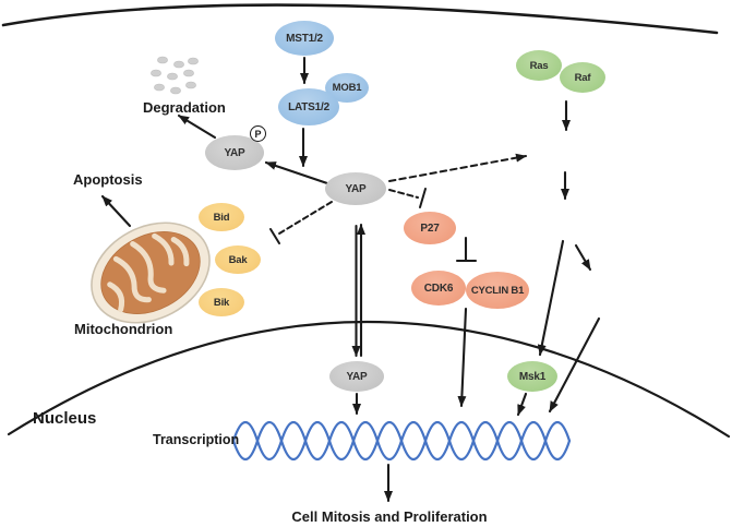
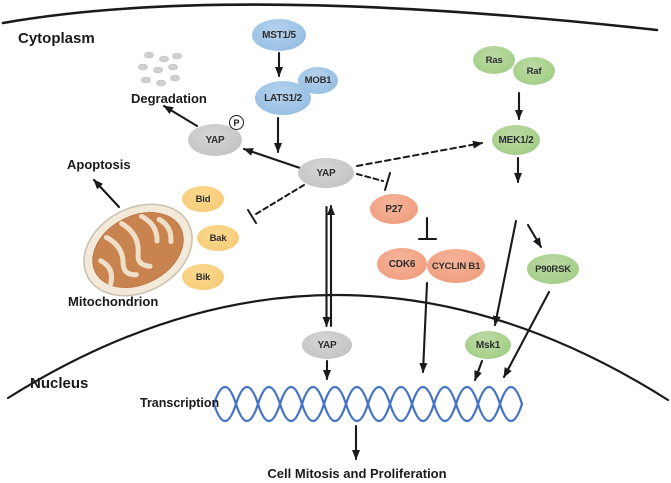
+ Cytoplasm
  Nucleus
  Degradation
  Apoptosis
  Mitochondrion
  Transcription
  Cell Mitosis and Proliferation
- MST1/2
+ MST1/5
  MOB1
  LATS1/2
  YAP
  P
  YAP
  YAP
  Bid
  Bak
  Bik
  P27
  CDK6
  CYCLIN B1
  Ras
  Raf
+ MEK1/2
+ P90RSK
  Msk1
